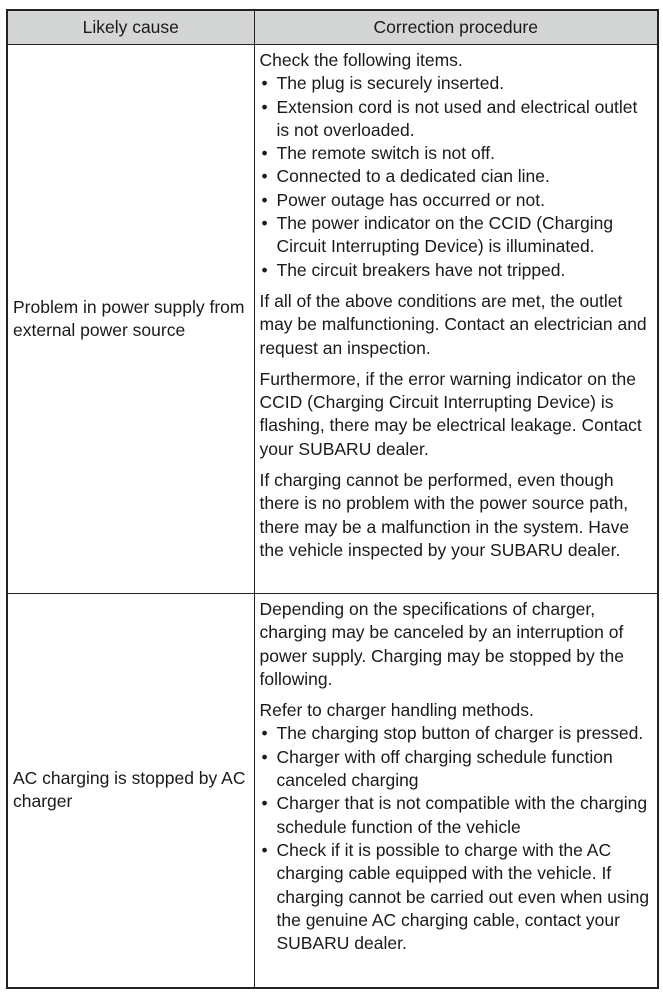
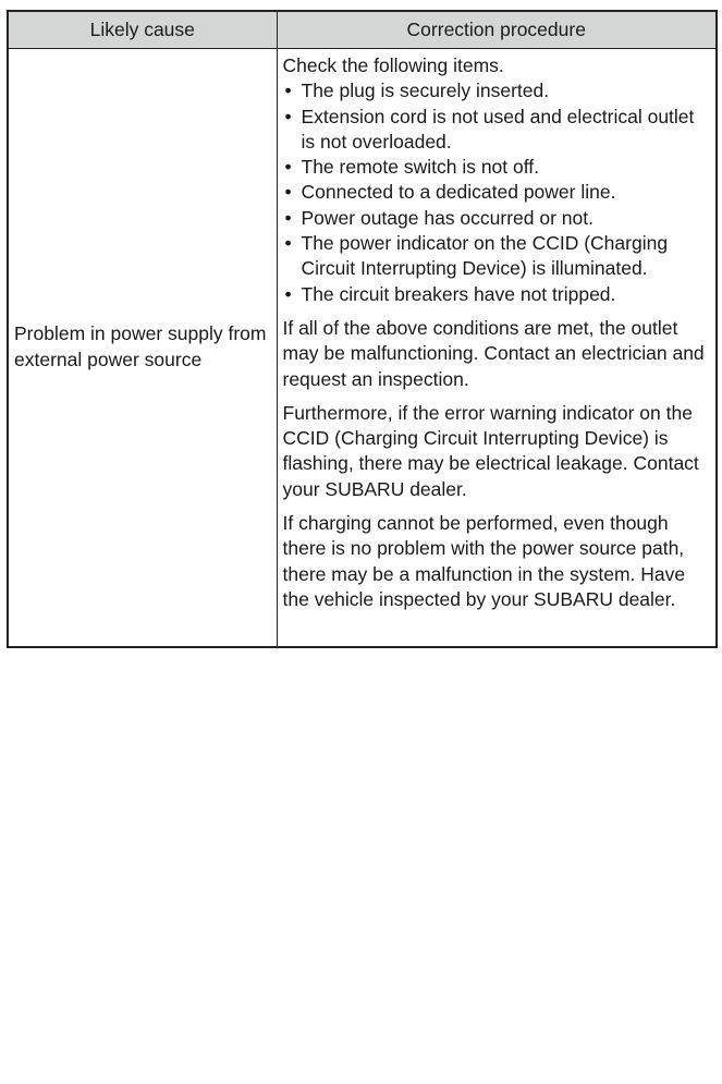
  Likely cause	Correction procedure
- Problem in power supply from external power source	Check the following items. • The plug is securely inserted. • Extension cord is not used and electrical outlet is not overloaded. • The remote switch is not off. • Connected to a dedicated cian line. • Power outage has occurred or not. • The power indicator on the CCID (Charging Circuit Interrupting Device) is illuminated. • The circuit breakers have not tripped. If all of the above conditions are met, the out­let may be malfunctioning. Contact an electri­cian and request an inspection. Furthermore, if the error warning indicator on the CCID (Charging Circuit Interrupting Device) is flashing, there may be electrical leakage. Contact your SUBARU dealer. If charging cannot be performed, even though there is no problem with the power source path, there may be a malfunction in the sys­tem. Have the vehicle inspected by your SUB­ARU dealer.
+ Problem in power supply from external power source	Check the following items. • The plug is securely inserted. • Extension cord is not used and electrical outlet is not overloaded. • The remote switch is not off. • Connected to a dedicated power line. • Power outage has occurred or not. • The power indicator on the CCID (Charging Circuit Interrupting Device) is illuminated. • The circuit breakers have not tripped. If all of the above conditions are met, the out­let may be malfunctioning. Contact an electri­cian and request an inspection. Furthermore, if the error warning indicator on the CCID (Charging Circuit Interrupting Device) is flashing, there may be electrical leakage. Contact your SUBARU dealer. If charging cannot be performed, even though there is no problem with the power source path, there may be a malfunction in the sys­tem. Have the vehicle inspected by your SUB­ARU dealer.
- AC charging is stopped by AC charger	Depending on the specifications of charger, charging may be canceled by an interruption of power supply. Charging may be stopped by the following. Refer to charger handling methods. • The charging stop button of charger is pressed. • Charger with off charging schedule function canceled charging • Charger that is not compatible with the charging schedule function of the vehicle • Check if it is possible to charge with the AC charging cable equipped with the vehicle. If charging cannot be carried out even when using the genuine AC charging cable, con­tact your SUBARU dealer.
